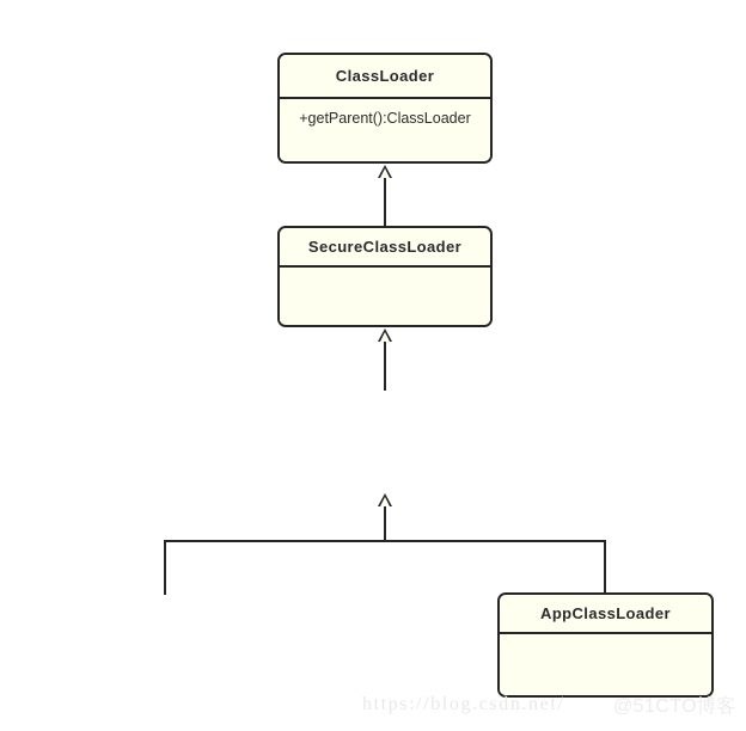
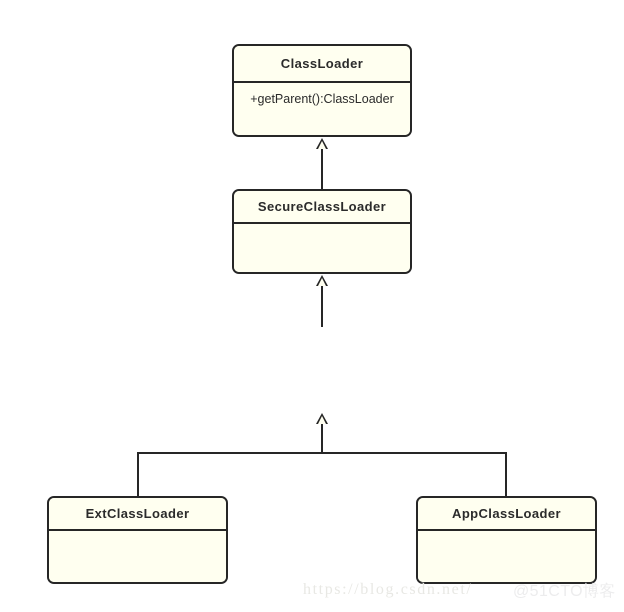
  ClassLoader
  +getParent():ClassLoader
  SecureClassLoader
+ ExtClassLoader
  AppClassLoader
  https://blog.csdn.net/
  @51CTO博客
